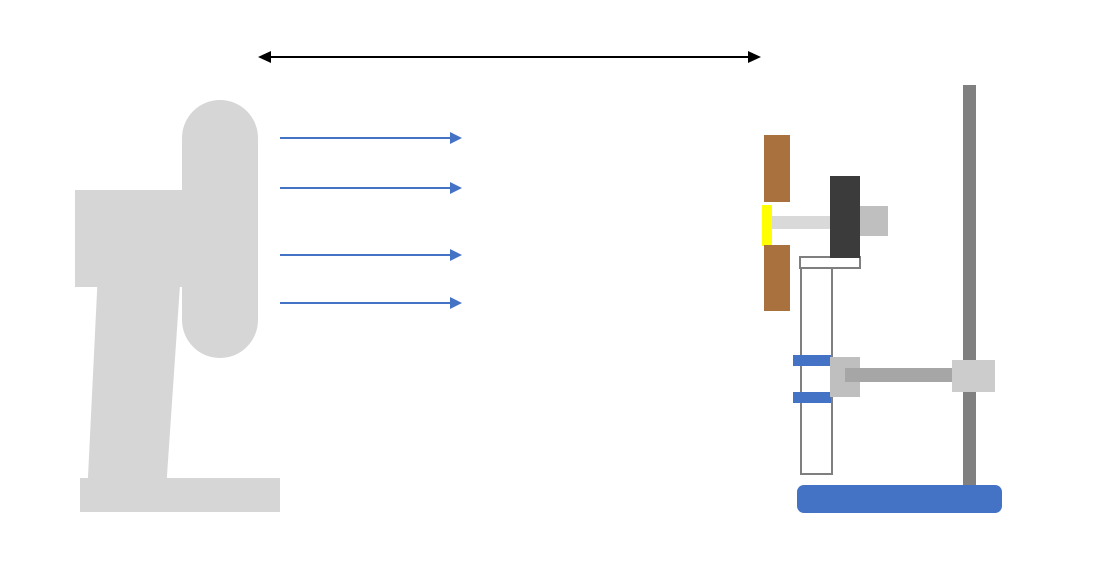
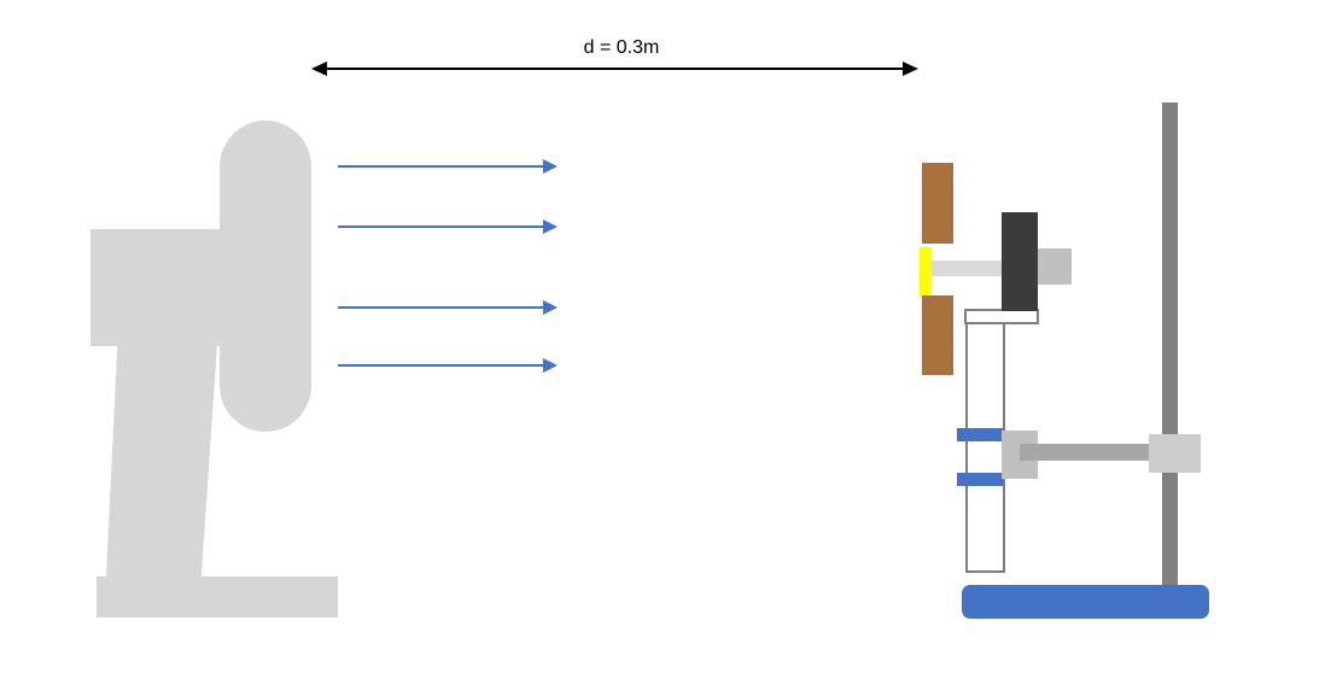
+ d = 0.3m
